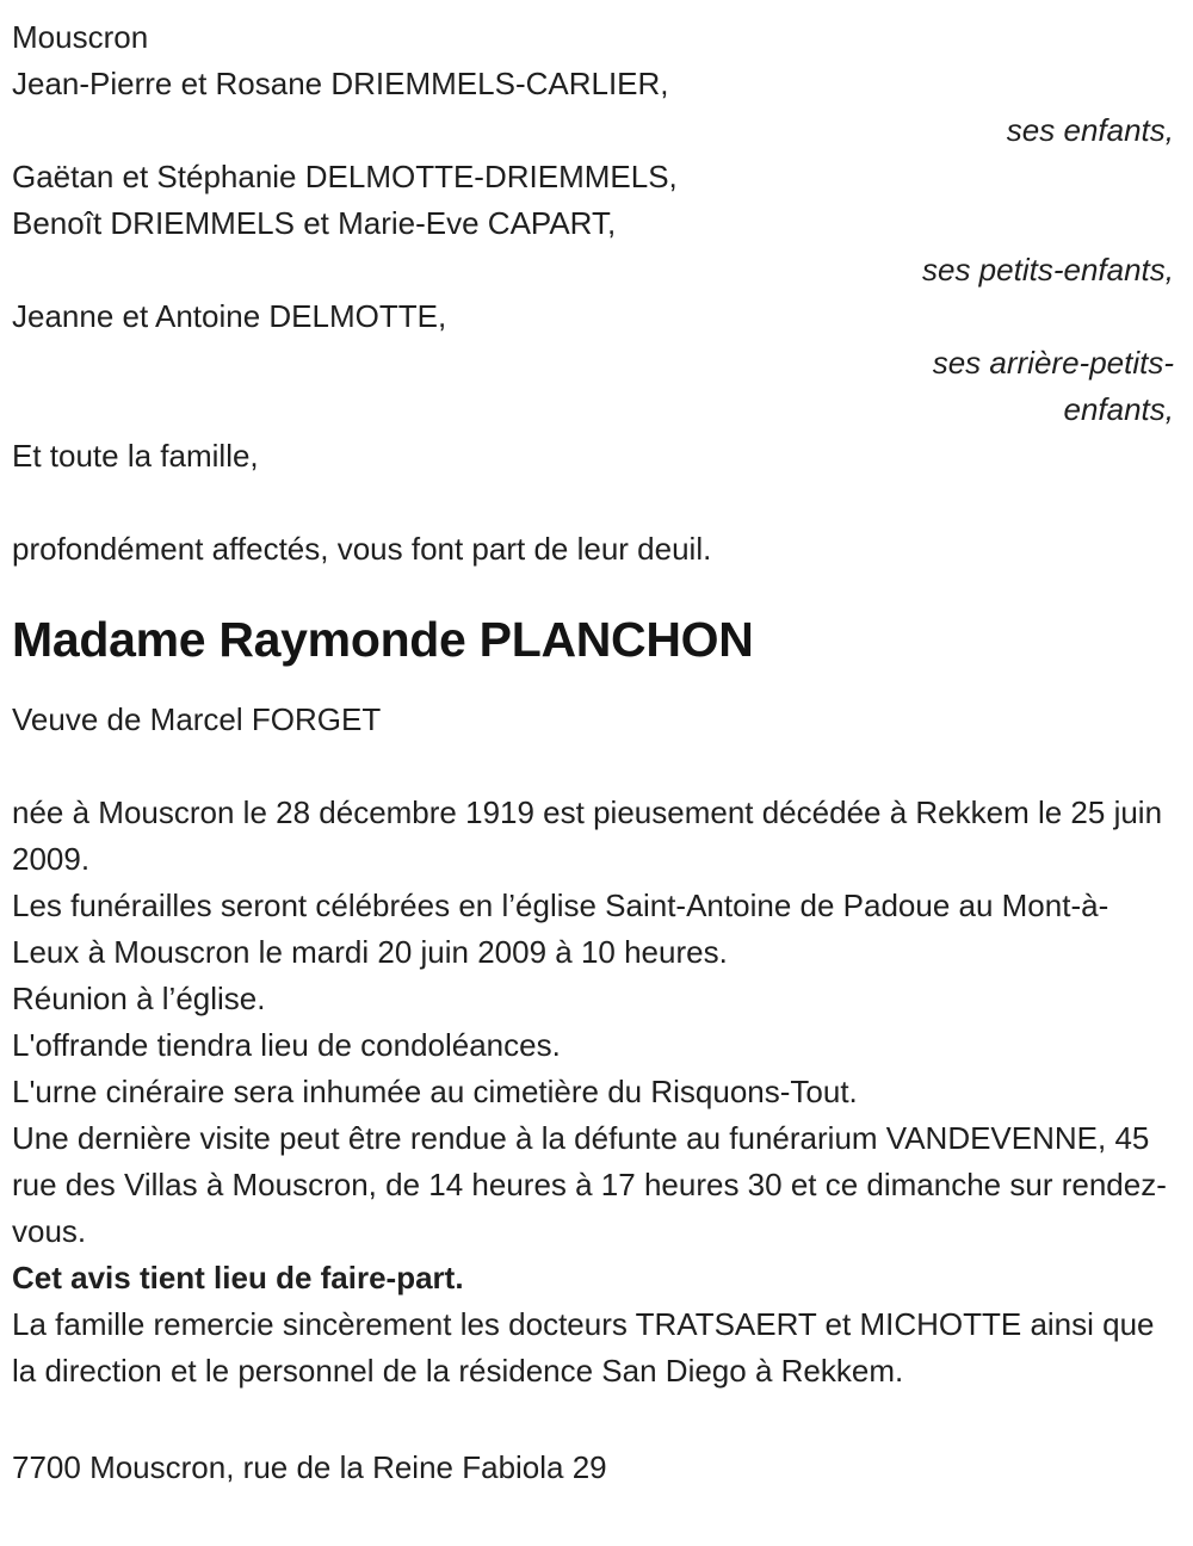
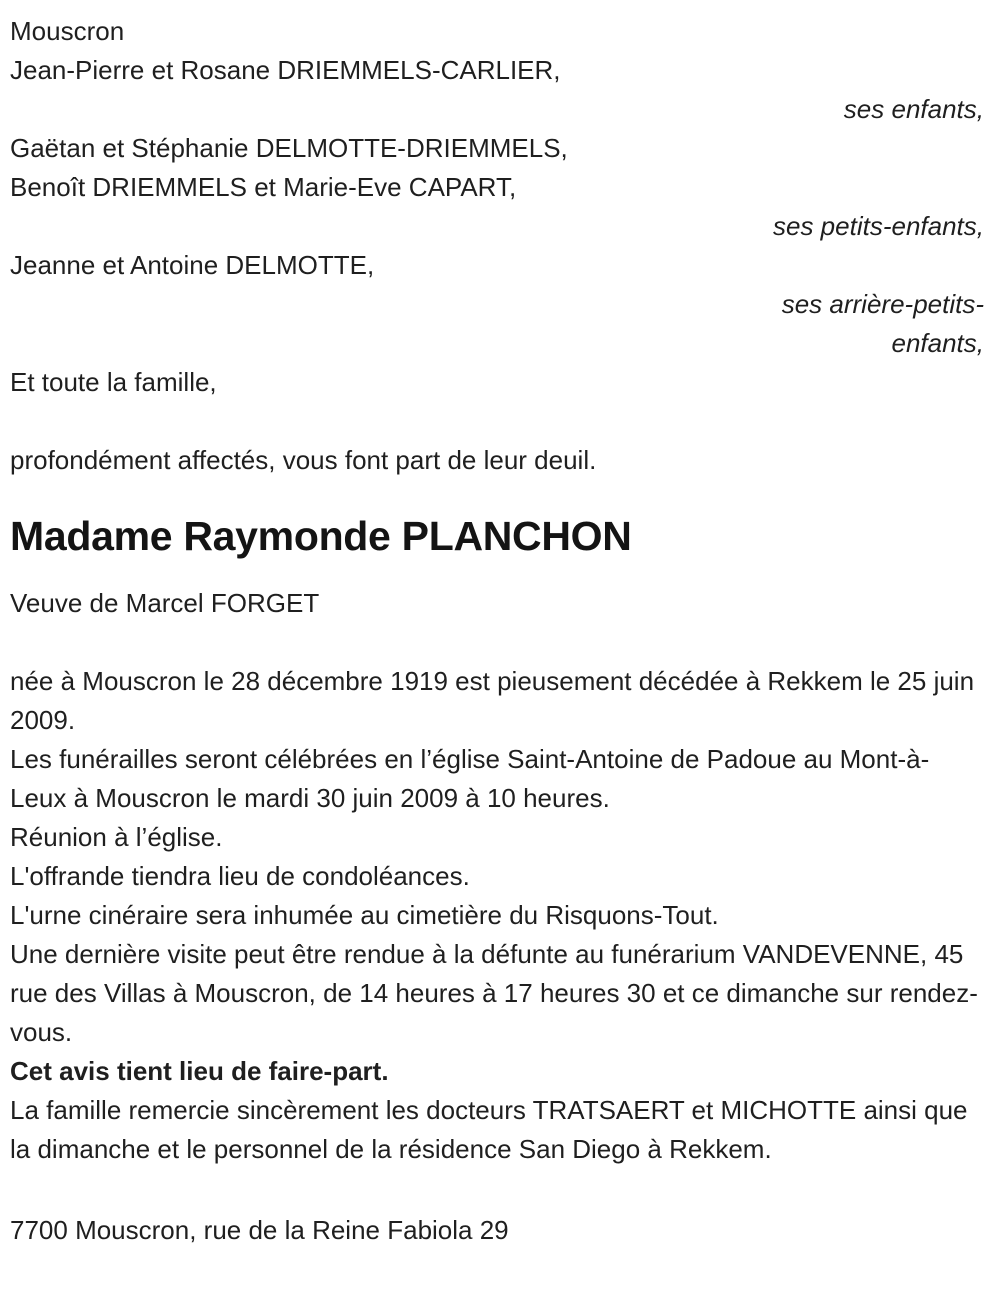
  Mouscron
  Jean-Pierre et Rosane DRIEMMELS-CARLIER,
  ses enfants,
  Gaëtan et Stéphanie DELMOTTE-DRIEMMELS,
  Benoît DRIEMMELS et Marie-Eve CAPART,
  ses petits-enfants,
  Jeanne et Antoine DELMOTTE,
  ses arrière-petits-enfants,
  Et toute la famille,
  profondément affectés, vous font part de leur deuil.
  Madame Raymonde PLANCHON
  Veuve de Marcel FORGET
  née à Mouscron le 28 décembre 1919 est pieusement décédée à Rekkem le 25 juin 2009.
- Les funérailles seront célébrées en l’église Saint-Antoine de Padoue au Mont-à-Leux à Mouscron le mardi 20 juin 2009 à 10 heures.
+ Les funérailles seront célébrées en l’église Saint-Antoine de Padoue au Mont-à-Leux à Mouscron le mardi 30 juin 2009 à 10 heures.
  Réunion à l’église.
  L'offrande tiendra lieu de condoléances.
  L'urne cinéraire sera inhumée au cimetière du Risquons-Tout.
  Une dernière visite peut être rendue à la défunte au funérarium VANDEVENNE, 45 rue des Villas à Mouscron, de 14 heures à 17 heures 30 et ce dimanche sur rendez-vous.
  Cet avis tient lieu de faire-part.
- La famille remercie sincèrement les docteurs TRATSAERT et MICHOTTE ainsi que la direction et le personnel de la résidence San Diego à Rekkem.
+ La famille remercie sincèrement les docteurs TRATSAERT et MICHOTTE ainsi que la dimanche et le personnel de la résidence San Diego à Rekkem.
  7700 Mouscron, rue de la Reine Fabiola 29
